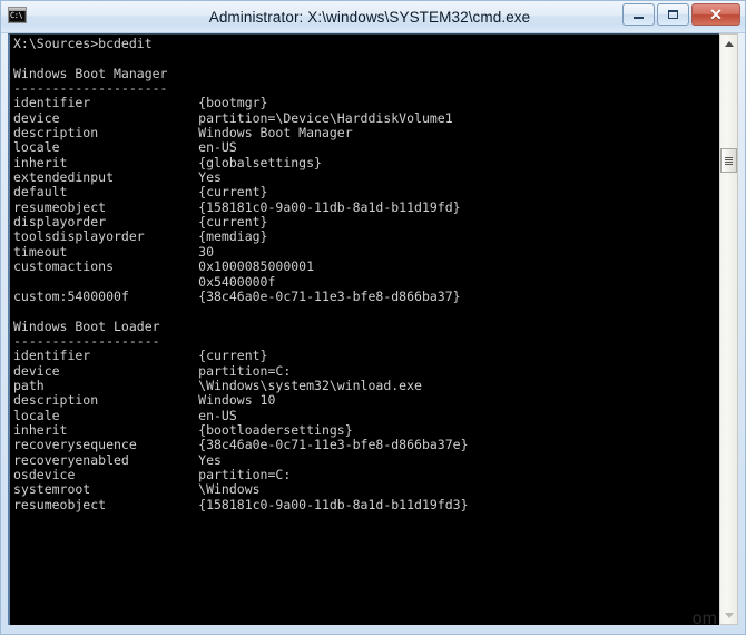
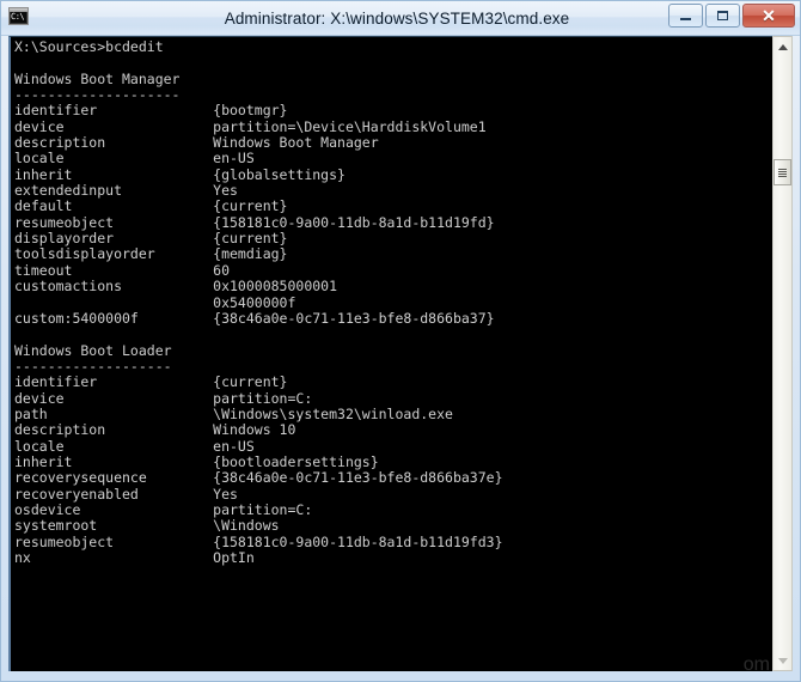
  C:\
  Administrator: X:\windows\SYSTEM32\cmd.exe
  ✕
  X:\Sources>bcdedit
  Windows Boot Manager
  --------------------
  identifier {bootmgr}
  device partition=\Device\HarddiskVolume1
  description Windows Boot Manager
  locale en-US
  inherit {globalsettings}
  extendedinput Yes
  default {current}
  resumeobject {158181c0-9a00-11db-8a1d-b11d19fd}
  displayorder {current}
  toolsdisplayorder {memdiag}
- timeout 30
+ timeout 60
  customactions 0x1000085000001
  0x5400000f
  custom:5400000f {38c46a0e-0c71-11e3-bfe8-d866ba37}
  Windows Boot Loader
  -------------------
  identifier {current}
  device partition=C:
  path \Windows\system32\winload.exe
  description Windows 10
  locale en-US
  inherit {bootloadersettings}
  recoverysequence {38c46a0e-0c71-11e3-bfe8-d866ba37e}
  recoveryenabled Yes
  osdevice partition=C:
  systemroot \Windows
  resumeobject {158181c0-9a00-11db-8a1d-b11d19fd3}
+ nx OptIn
  om
